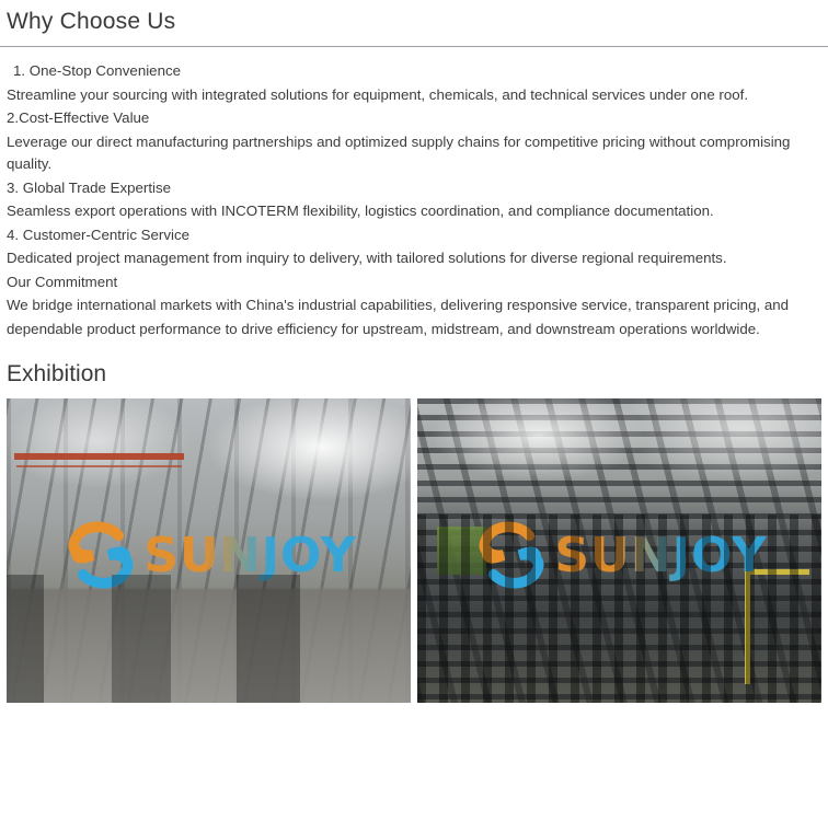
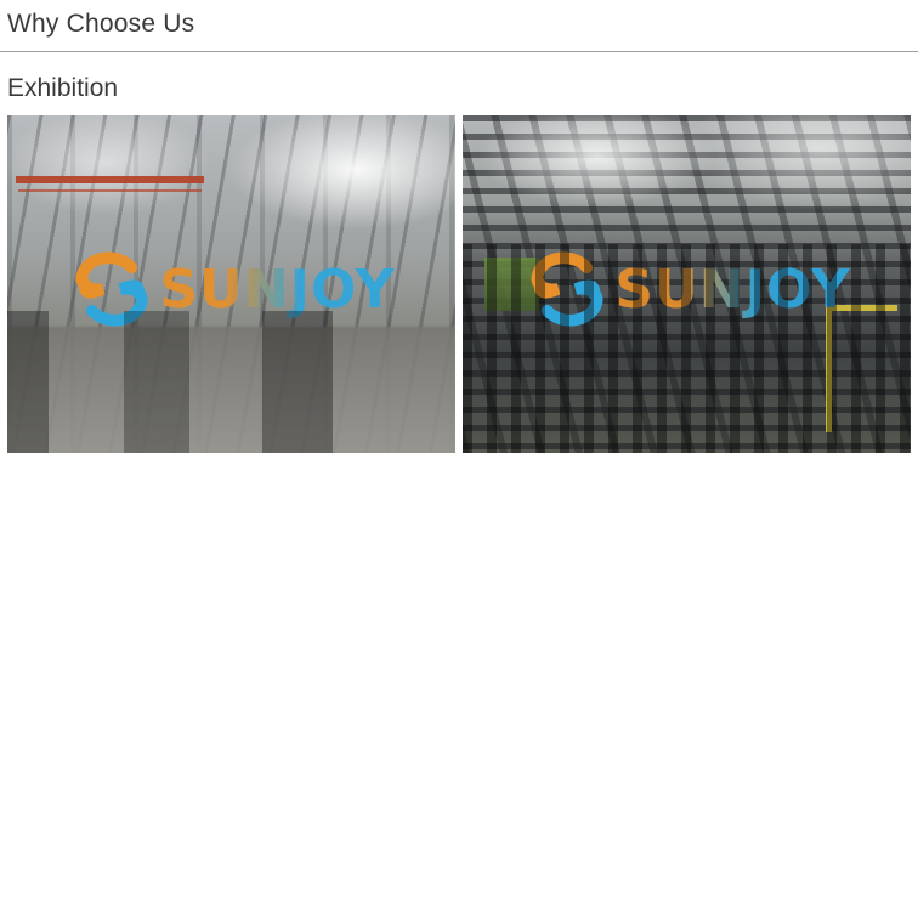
  Why Choose Us
- 1. One-Stop Convenience
- Streamline your sourcing with integrated solutions for equipment, chemicals, and technical services under one roof.
- 2.Cost-Effective Value
- Leverage our direct manufacturing partnerships and optimized supply chains for competitive pricing without compromising quality.
- 3. Global Trade Expertise
- Seamless export operations with INCOTERM flexibility, logistics coordination, and compliance documentation.
- 4. Customer-Centric Service
- Dedicated project management from inquiry to delivery, with tailored solutions for diverse regional requirements.
- Our Commitment
- We bridge international markets with China's industrial capabilities, delivering responsive service, transparent pricing, and
- dependable product performance to drive efficiency for upstream, midstream, and downstream operations worldwide.
  Exhibition
  SUNJOY
  SUNJOY
